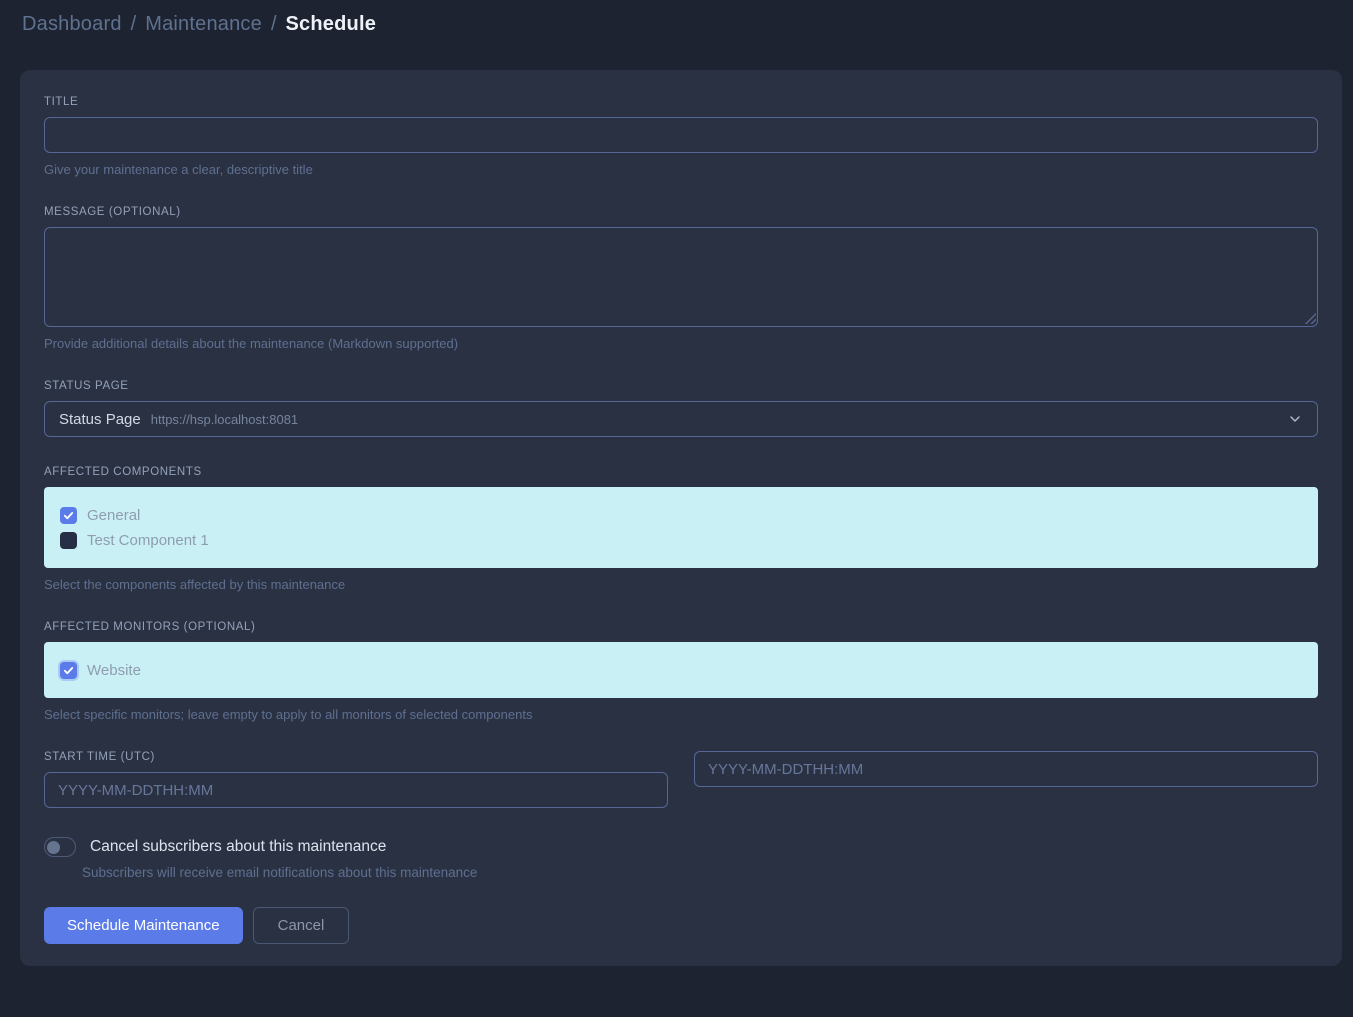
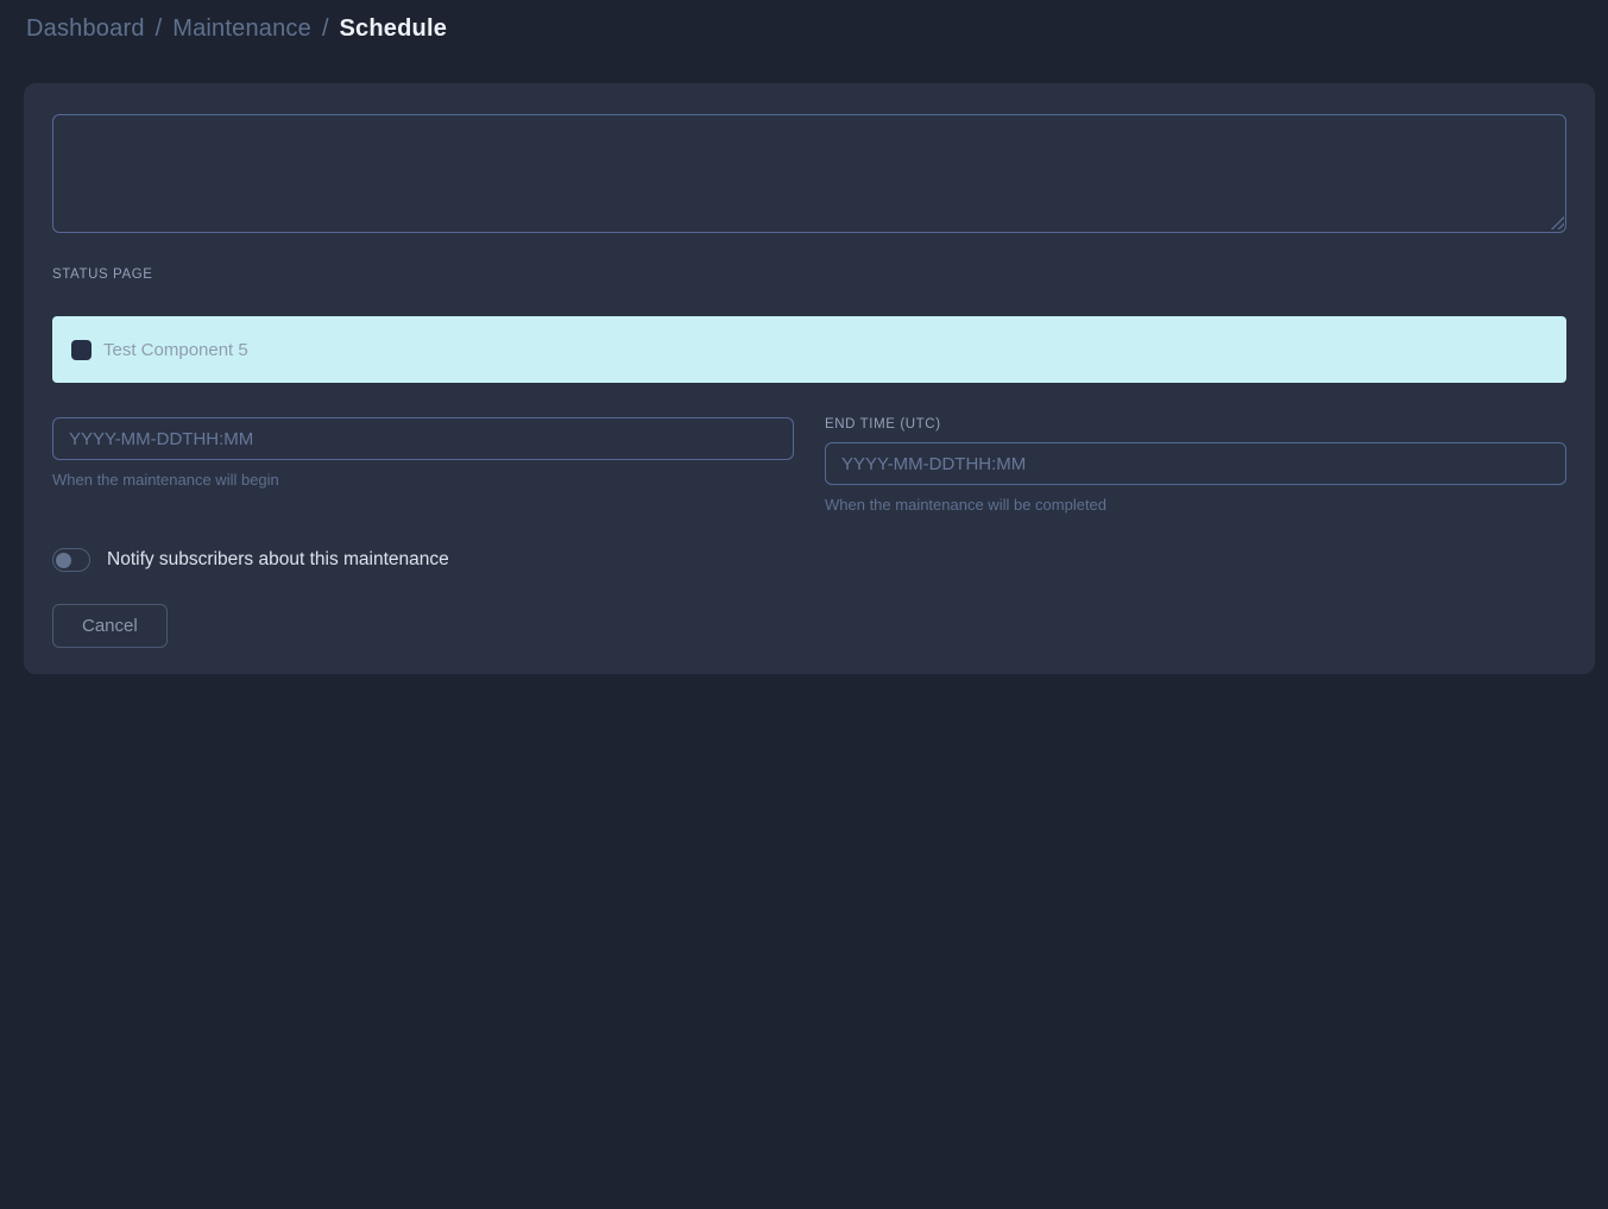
  Dashboard
  /
  Maintenance
  /
  Schedule
- TITLE
- Give your maintenance a clear, descriptive title
- MESSAGE (OPTIONAL)
- Provide additional details about the maintenance (Markdown supported)
  STATUS PAGE
- Status Page
- https://hsp.localhost:8081
- AFFECTED COMPONENTS
- General
- Test Component 1
+ Test Component 5
- Select the components affected by this maintenance
- AFFECTED MONITORS (OPTIONAL)
- Website
- Select specific monitors; leave empty to apply to all monitors of selected components
- START TIME (UTC)
  YYYY-MM-DDTHH:MM
+ When the maintenance will begin
+ END TIME (UTC)
  YYYY-MM-DDTHH:MM
+ When the maintenance will be completed
- Cancel subscribers about this maintenance
+ Notify subscribers about this maintenance
- Subscribers will receive email notifications about this maintenance
- Schedule Maintenance
  Cancel
